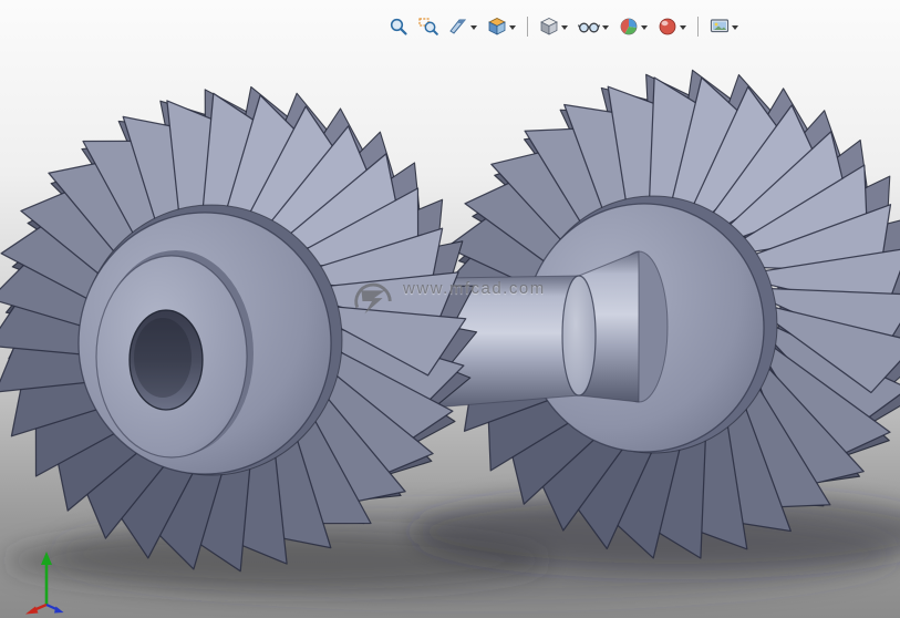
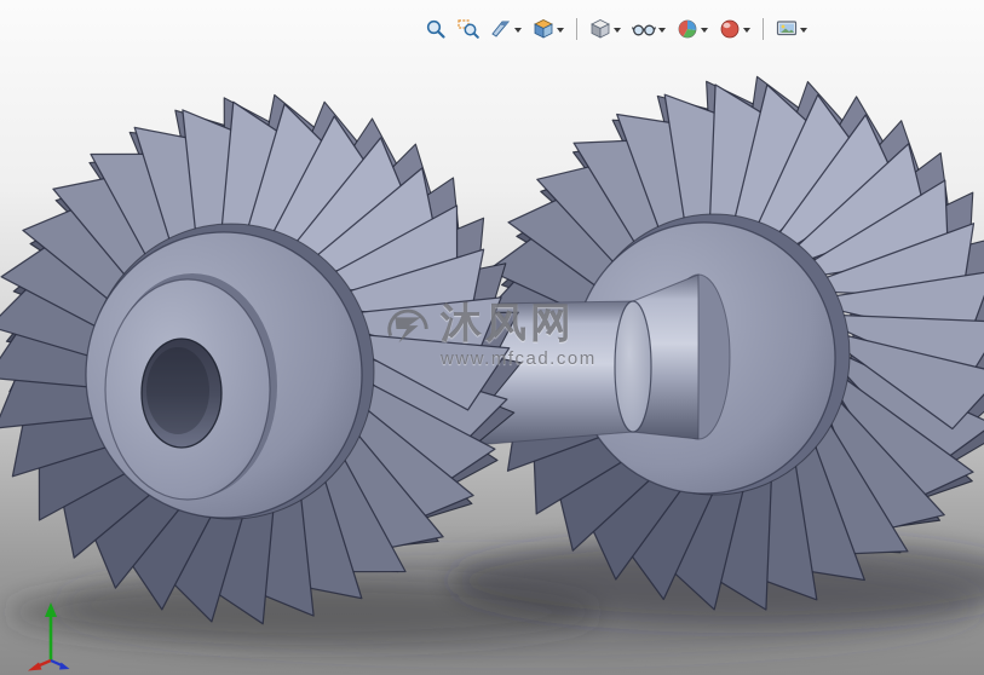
+ 沐风网
  www.mfcad.com
